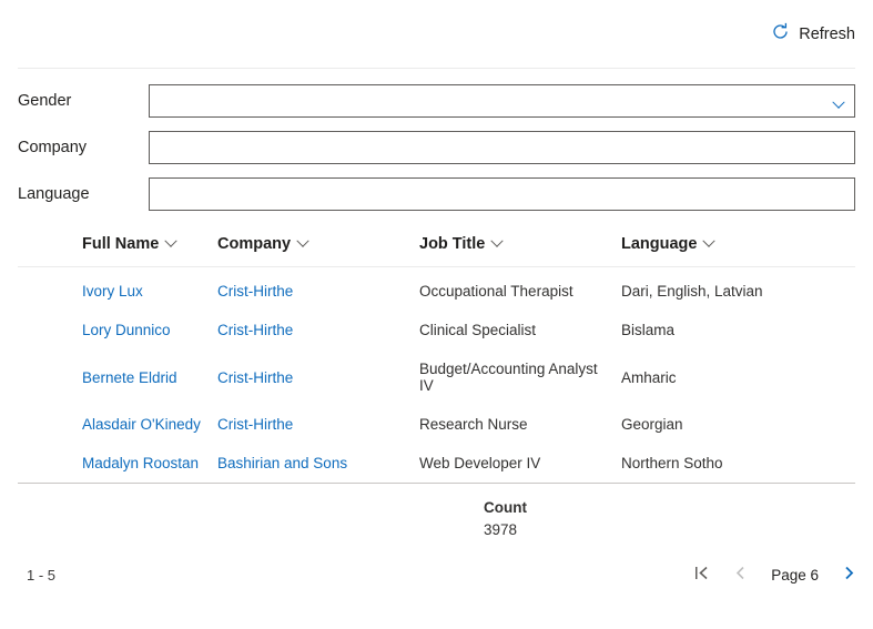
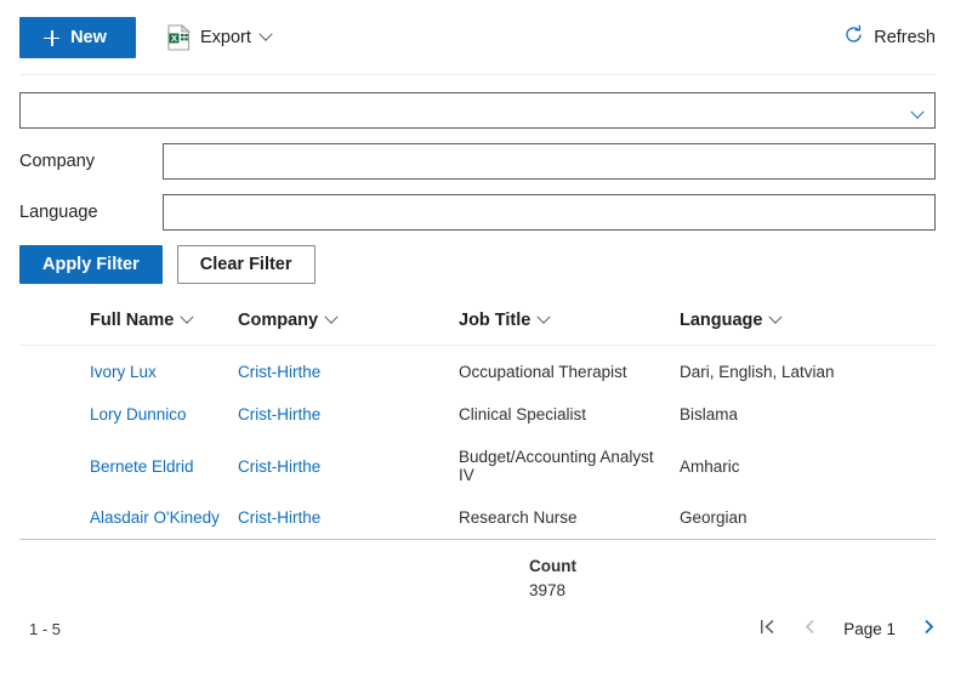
+ New
+ X
+ Export
  Refresh
- Gender
  Company
  Language
+ Apply Filter
+ Clear Filter
  Full Name	Company	Job Title	Language
  Ivory Lux	Crist-Hirthe	Occupational Therapist	Dari, English, Latvian
  Lory Dunnico	Crist-Hirthe	Clinical Specialist	Bislama
  Bernete Eldrid	Crist-Hirthe	Budget/Accounting Analyst IV	Amharic
  Alasdair O'Kinedy	Crist-Hirthe	Research Nurse	Georgian
- Madalyn Roostan	Bashirian and Sons	Web Developer IV	Northern Sotho
  Count
  3978
  1 - 5
- Page 6
+ Page 1
